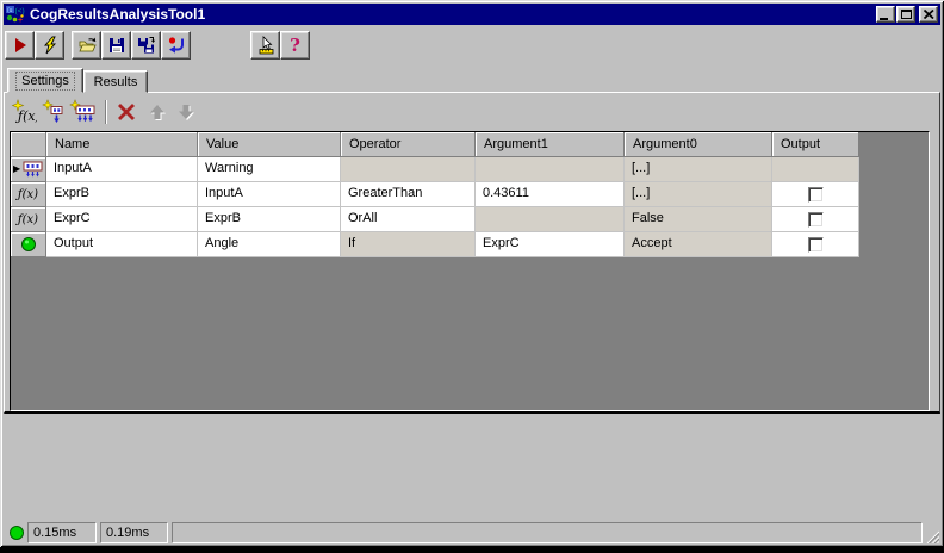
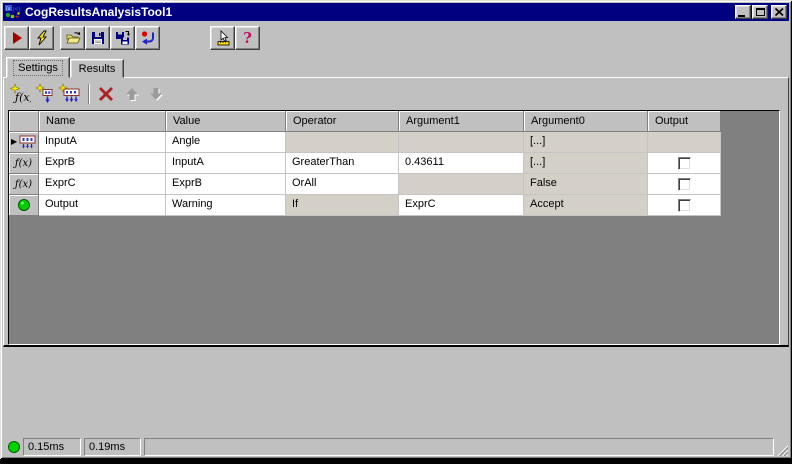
  CogResultsAnalysisTool1
  ?
  Settings
  Results
  ƒ(x
  Name
  Value
  Operator
  Argument1
  Argument0
  Output
  ▶
  InputA
- Warning
+ Angle
  [...]
  ƒ(x)
  ExprB
  InputA
  GreaterThan
  0.43611
  [...]
  ƒ(x)
  ExprC
  ExprB
  OrAll
  False
  Output
- Angle
+ Warning
  If
  ExprC
  Accept
  0.15ms
  0.19ms
